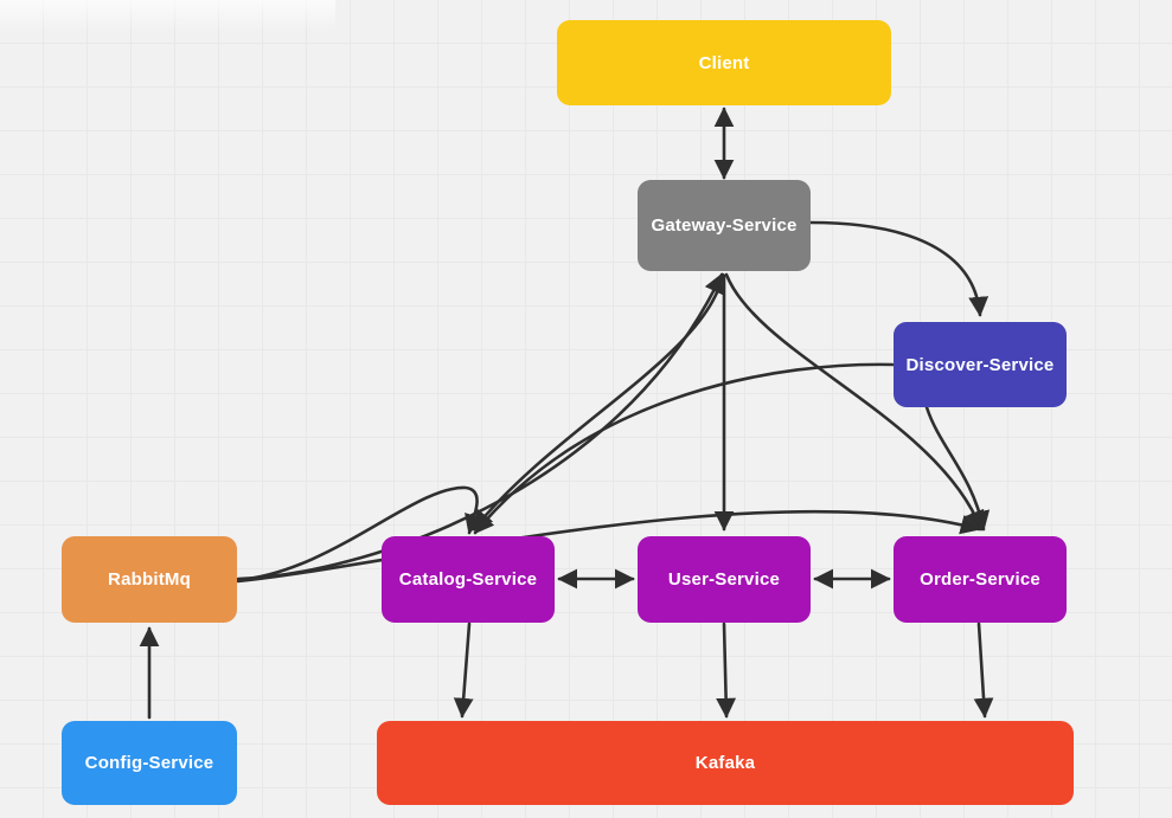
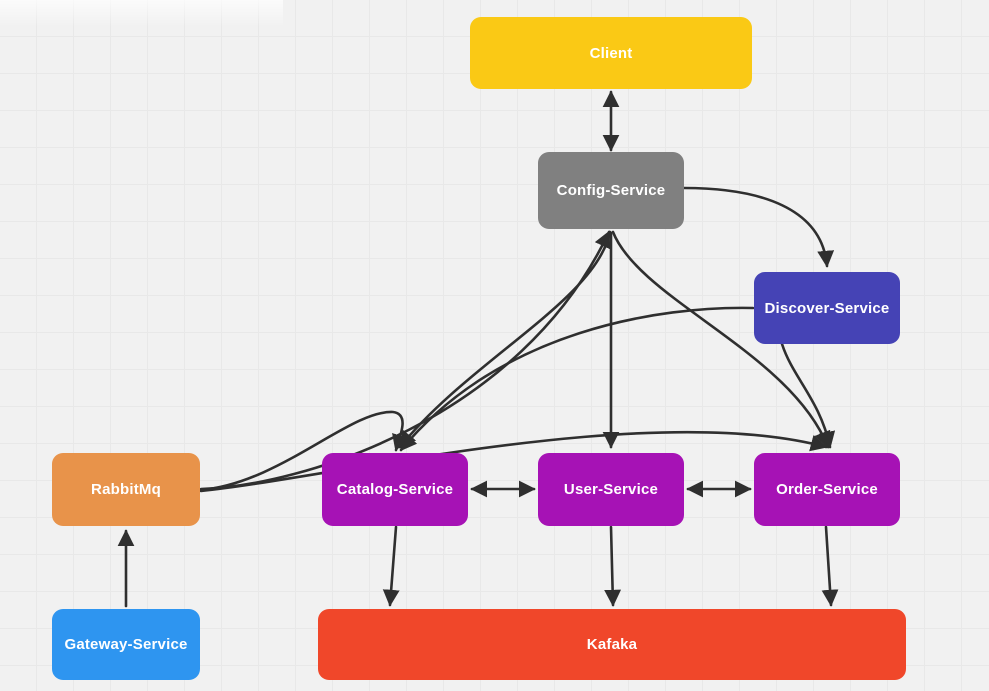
  Client
- Gateway-Service
+ Config-Service
  Discover-Service
  RabbitMq
  Catalog-Service
  User-Service
  Order-Service
- Config-Service
+ Gateway-Service
  Kafaka
